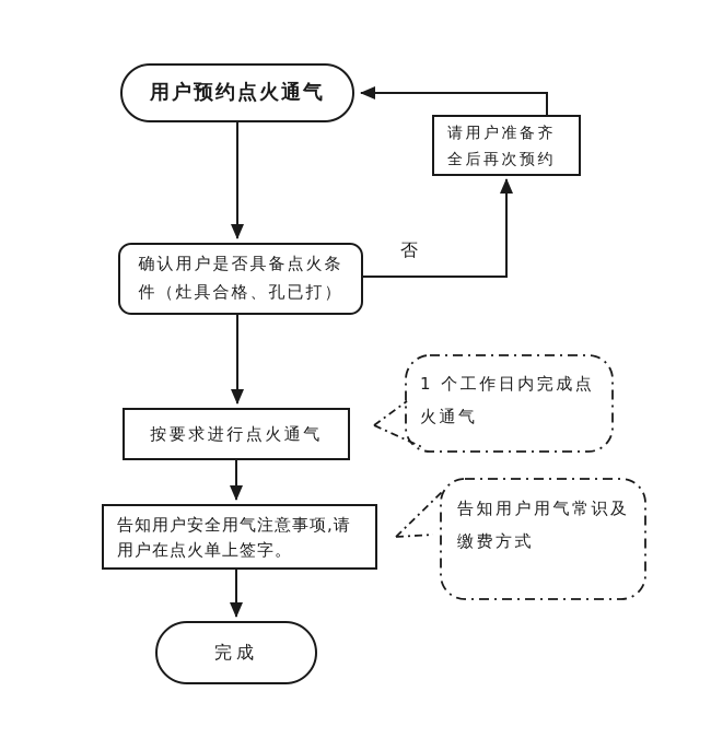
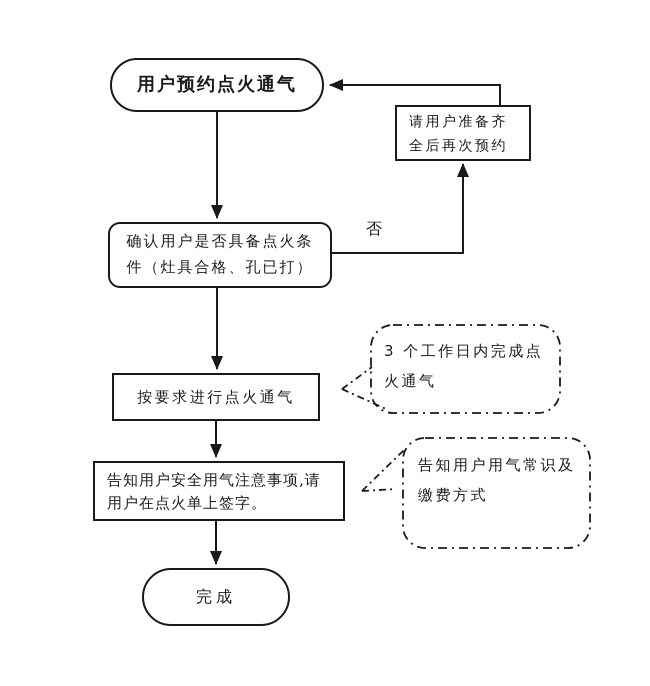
  用户预约点火通气
  请用户准备齐全后再次预约
  确认用户是否具备点火条件（灶具合格、孔已打）
  按要求进行点火通气
  告知用户安全用气注意事项,请用户在点火单上签字。
  完成
- 1 个工作日内完成点火通气
+ 3 个工作日内完成点火通气
  告知用户用气常识及缴费方式
  否
